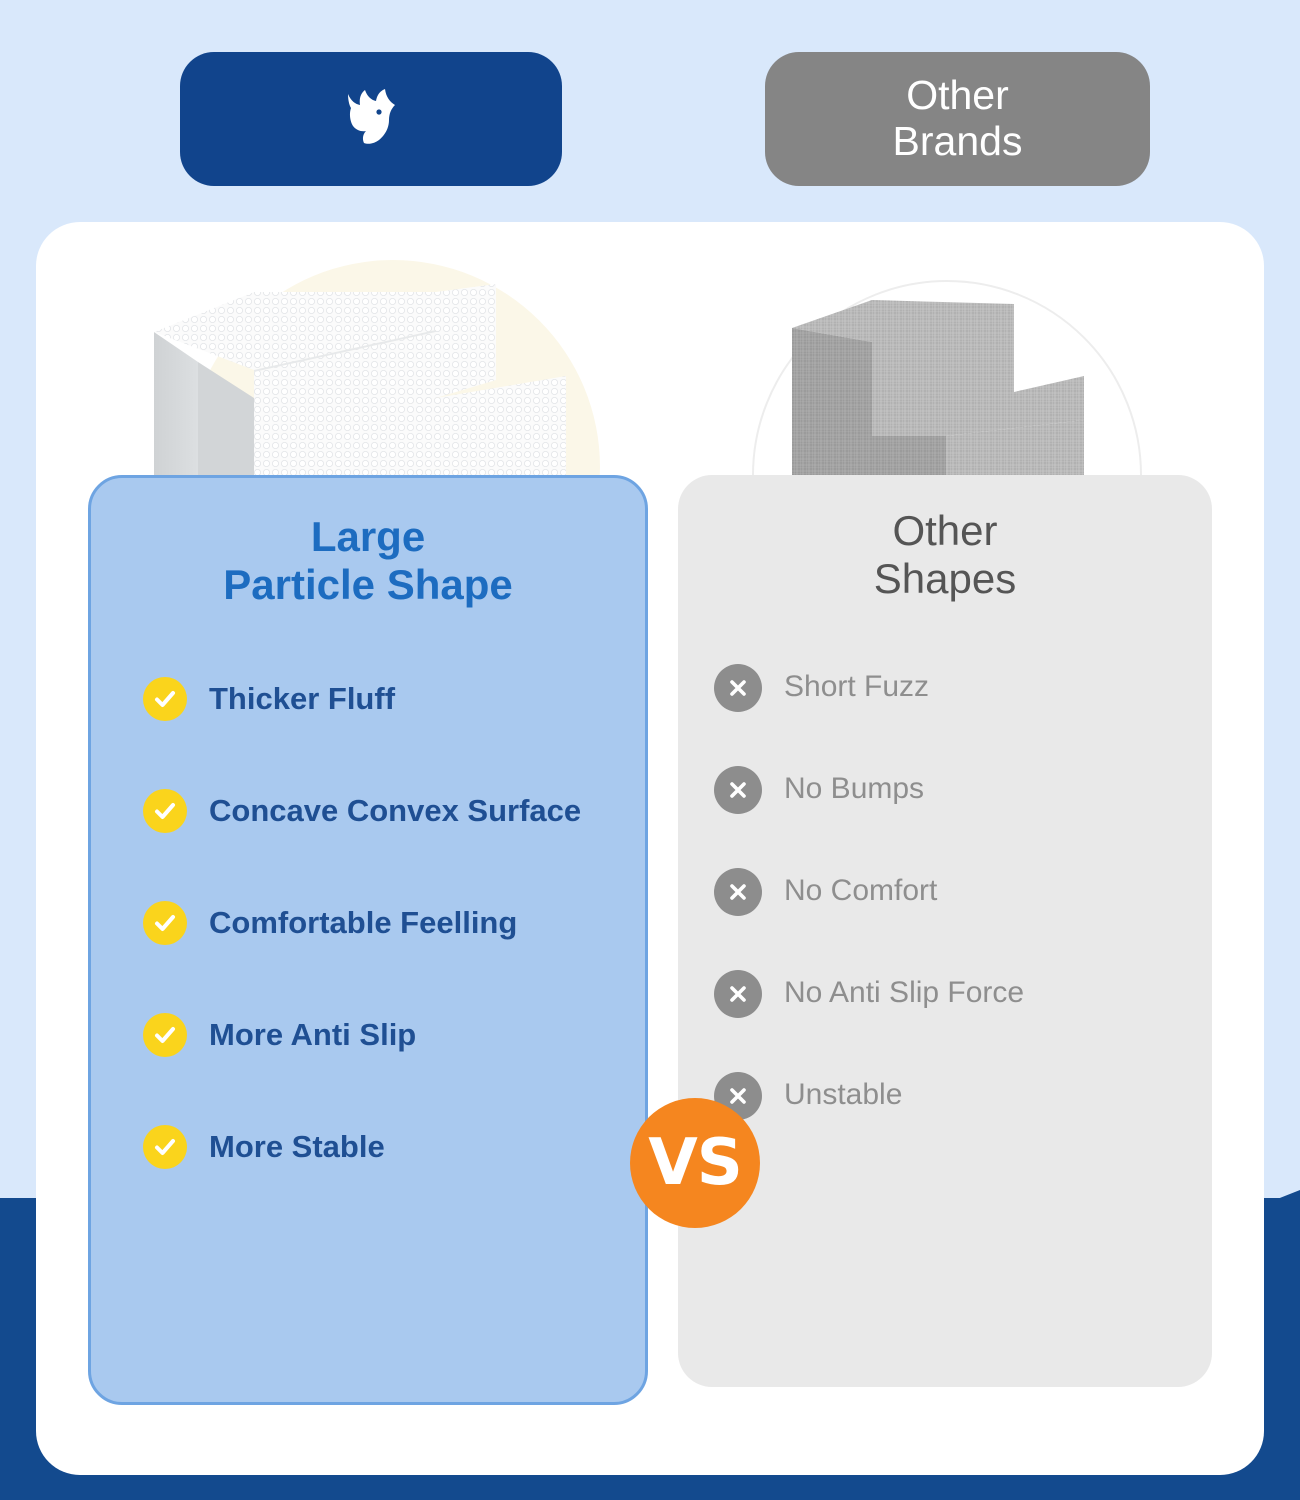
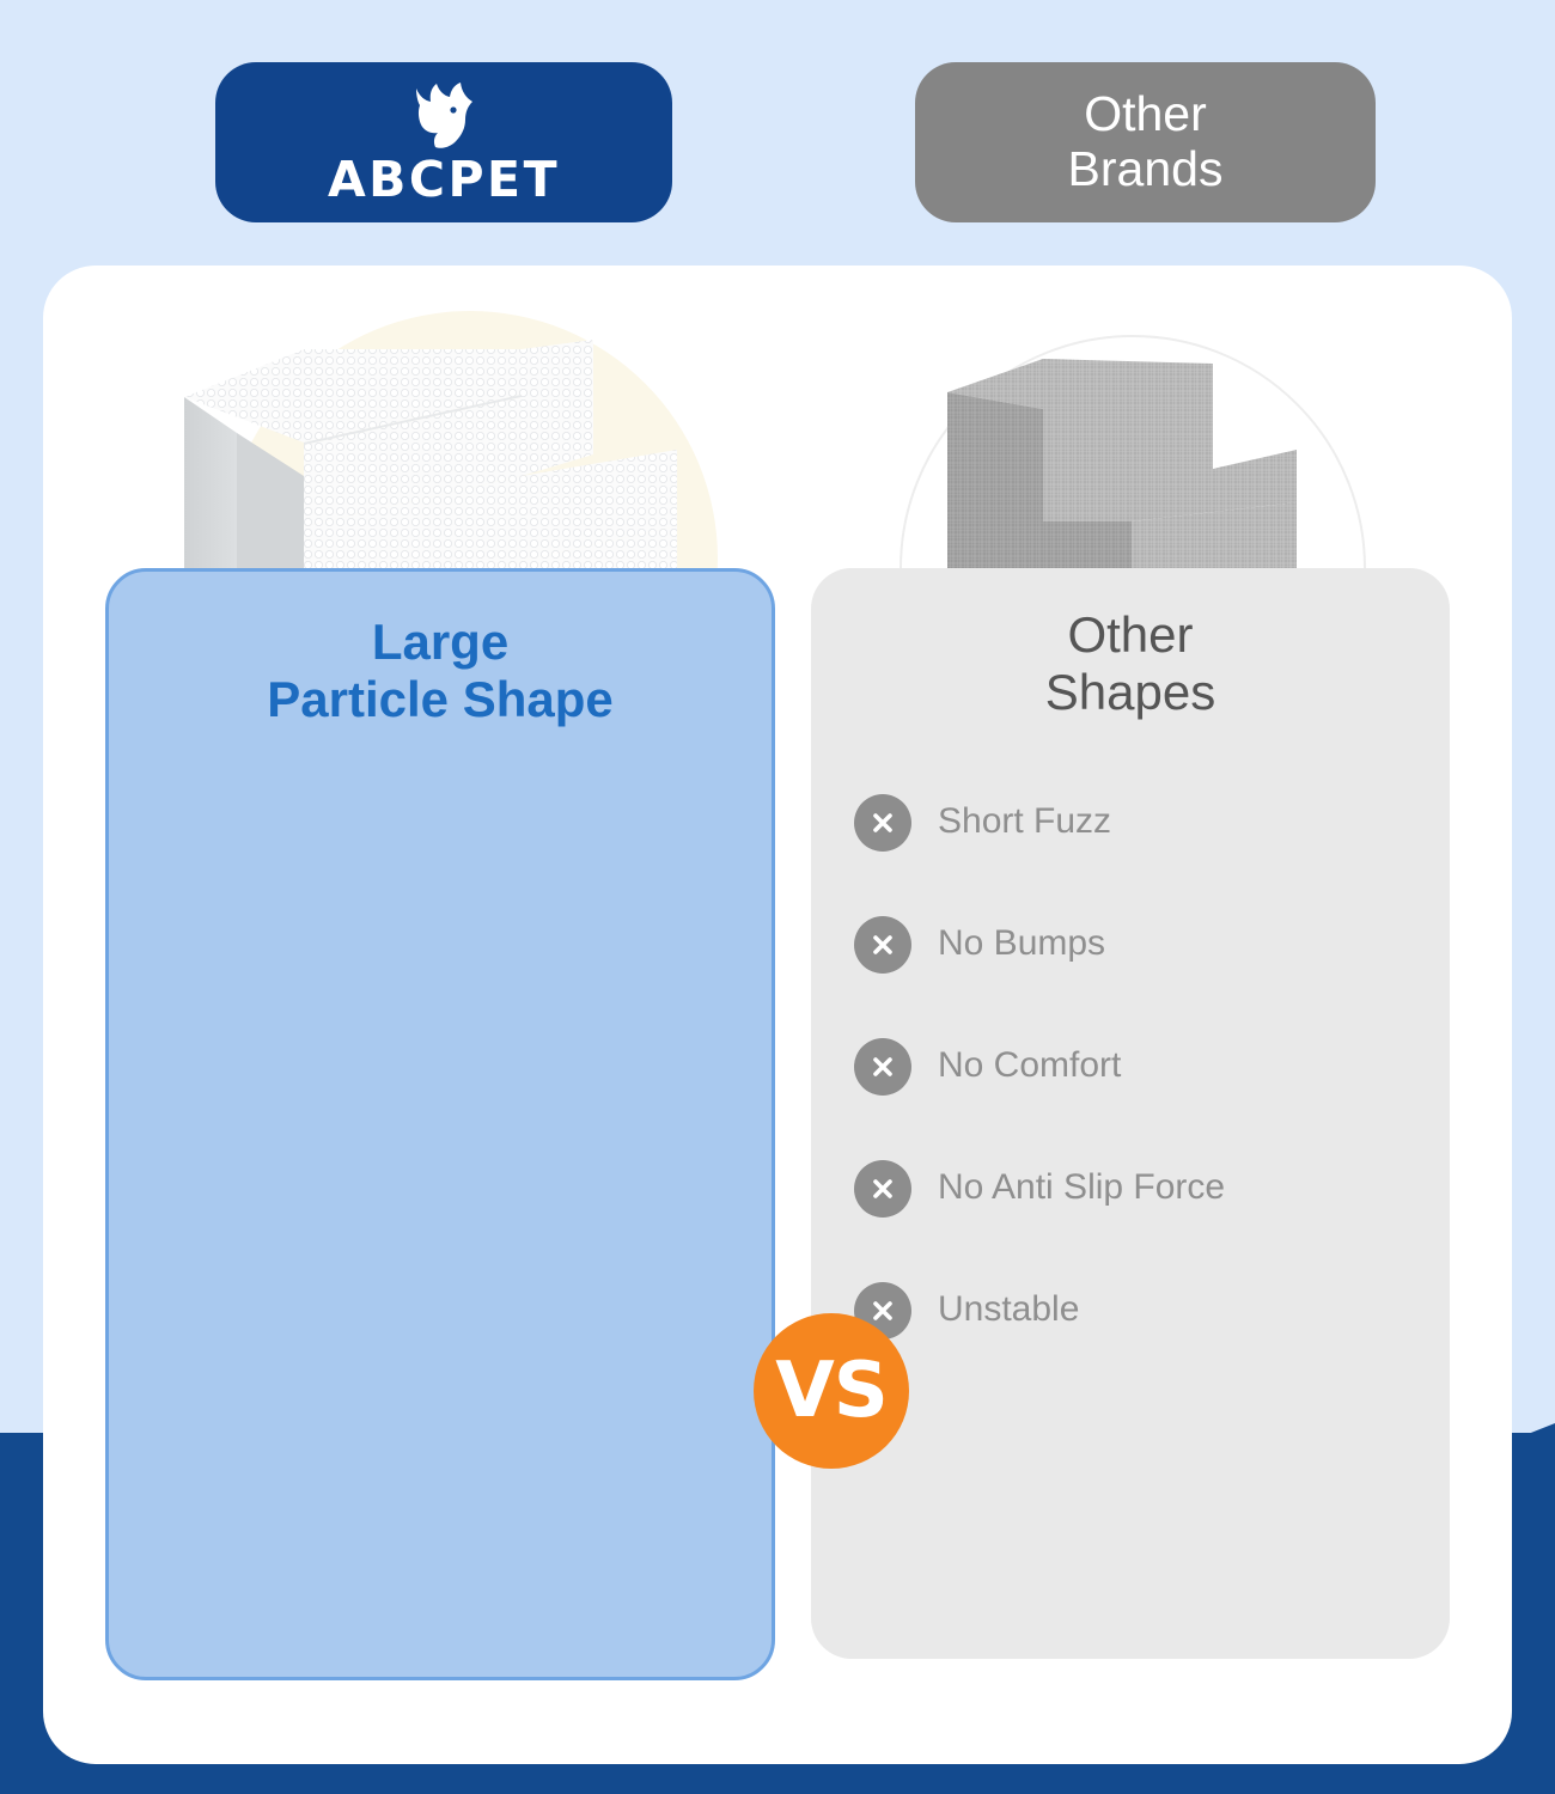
+ ABCPET
  Other
  Brands
  VS
  Large
  Particle Shape
- Thicker Fluff
- Concave Convex Surface
- Comfortable Feelling
- More Anti Slip
- More Stable
  Other
  Shapes
  Short Fuzz
  No Bumps
  No Comfort
  No Anti Slip Force
  Unstable
